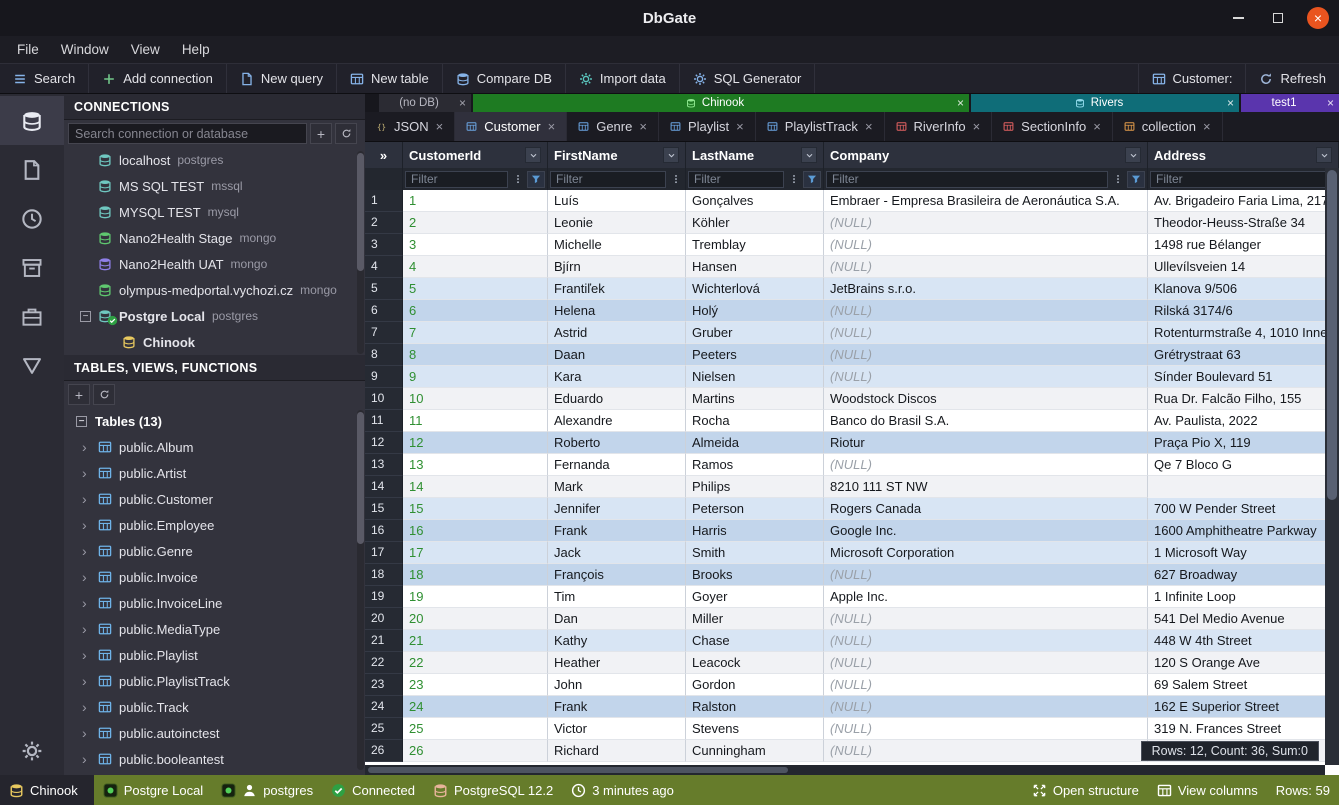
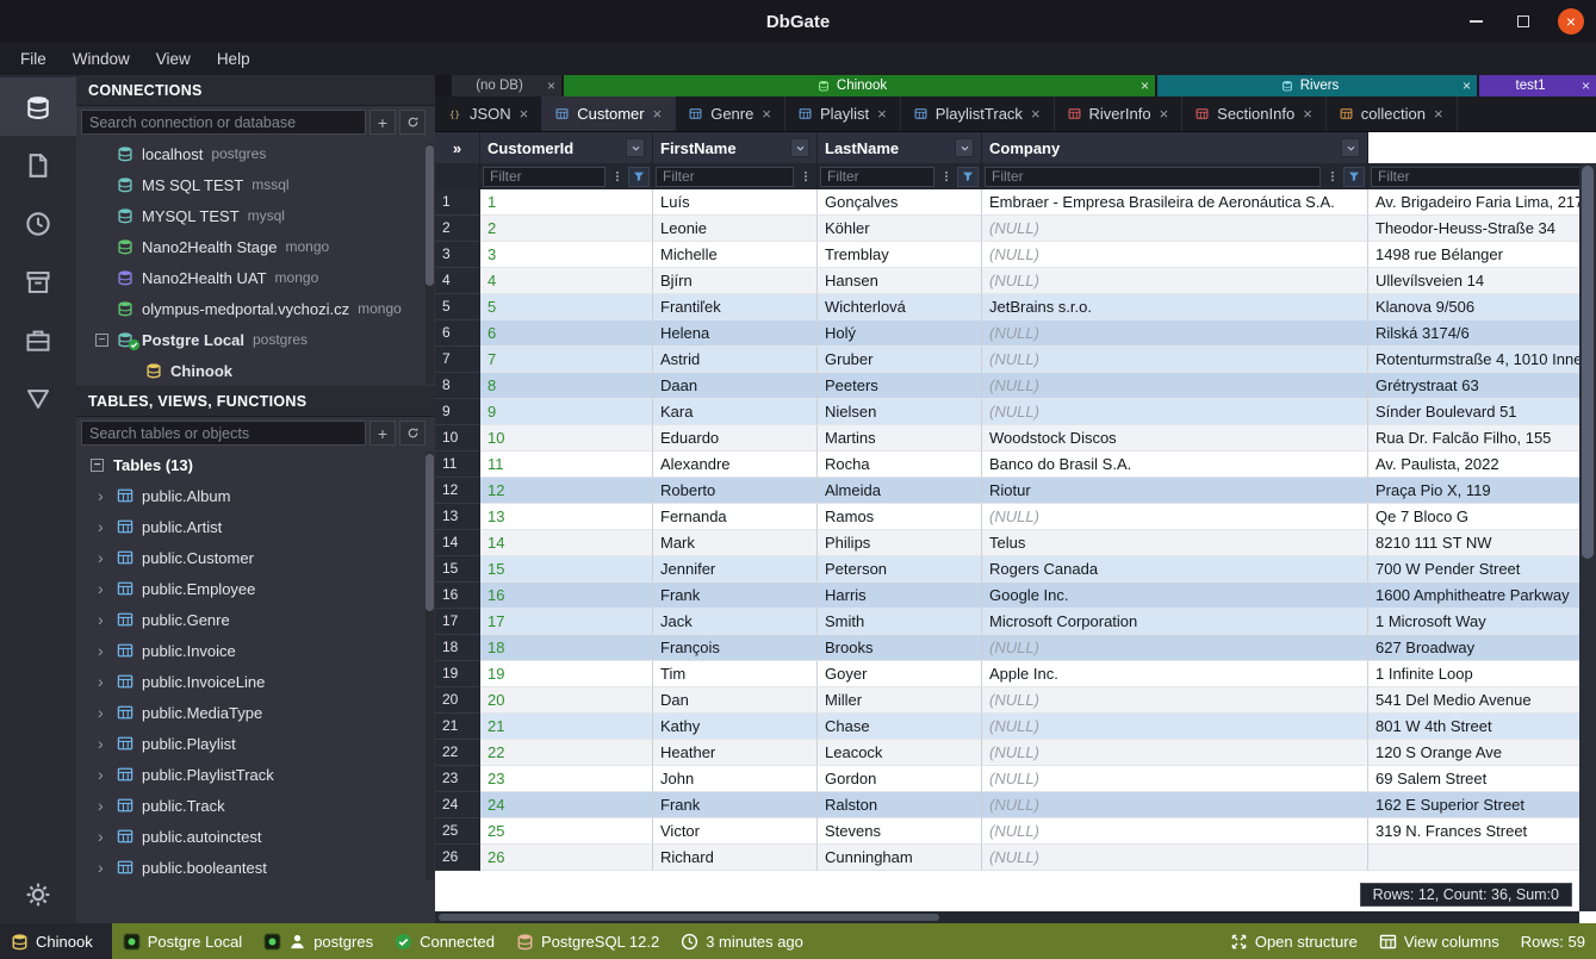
  DbGate
  ×
  File
  Window
  View
  Help
- Search
- Add connection
- New query
- New table
- Compare DB
- Import data
- SQL Generator
- Customer:
- Refresh
  CONNECTIONS
  Search connection or database
  +
  localhost
  postgres
  MS SQL TEST
  mssql
  MYSQL TEST
  mysql
  Nano2Health Stage
  mongo
  Nano2Health UAT
  mongo
  olympus-medportal.vychozi.cz
  mongo
  −
  Postgre Local
  postgres
  Chinook
  TABLES, VIEWS, FUNCTIONS
+ Search tables or objects
  +
  −
  Tables (13)
  ›
  public.Album
  ›
  public.Artist
  ›
  public.Customer
  ›
  public.Employee
  ›
  public.Genre
  ›
  public.Invoice
  ›
  public.InvoiceLine
  ›
  public.MediaType
  ›
  public.Playlist
  ›
  public.PlaylistTrack
  ›
  public.Track
  ›
  public.autoinctest
  ›
  public.booleantest
  (no DB)
  ×
  Chinook
  ×
  Rivers
  ×
  test1
  ×
  {}
  JSON
  ×
  Customer
  ×
  Genre
  ×
  Playlist
  ×
  PlaylistTrack
  ×
  RiverInfo
  ×
  SectionInfo
  ×
  collection
  ×
  »
  CustomerId
  FirstName
  LastName
  Company
- Address
  Filter
  Filter
  Filter
  Filter
  Filter
  1
  1
  Luís
  Gonçalves
  Embraer - Empresa Brasileira de Aeronáutica S.A.
  Av. Brigadeiro Faria Lima, 21
  2
  2
  Leonie
  Köhler
  (NULL)
  Theodor-Heuss-Straße 34
  3
  3
  Michelle
  Tremblay
  (NULL)
  1498 rue Bélanger
  4
  4
  Bjírn
  Hansen
  (NULL)
  Ullevílsveien 14
  5
  5
  Frantiľek
  Wichterlová
  JetBrains s.r.o.
  Klanova 9/506
  6
  6
  Helena
  Holý
  (NULL)
  Rilská 3174/6
  7
  7
  Astrid
  Gruber
  (NULL)
  Rotenturmstraße 4, 1010 Inne
  8
  8
  Daan
  Peeters
  (NULL)
  Grétrystraat 63
  9
  9
  Kara
  Nielsen
  (NULL)
  Sínder Boulevard 51
  10
  10
  Eduardo
  Martins
  Woodstock Discos
  Rua Dr. Falcão Filho, 155
  11
  11
  Alexandre
  Rocha
  Banco do Brasil S.A.
  Av. Paulista, 2022
  12
  12
  Roberto
  Almeida
  Riotur
  Praça Pio X, 119
  13
  13
  Fernanda
  Ramos
  (NULL)
  Qe 7 Bloco G
  14
  14
  Mark
  Philips
+ Telus
  8210 111 ST NW
  15
  15
  Jennifer
  Peterson
  Rogers Canada
  700 W Pender Street
  16
  16
  Frank
  Harris
  Google Inc.
  1600 Amphitheatre Parkway
  17
  17
  Jack
  Smith
  Microsoft Corporation
  1 Microsoft Way
  18
  18
  François
  Brooks
  (NULL)
  627 Broadway
  19
  19
  Tim
  Goyer
  Apple Inc.
  1 Infinite Loop
  20
  20
  Dan
  Miller
  (NULL)
  541 Del Medio Avenue
  21
  21
  Kathy
  Chase
  (NULL)
- 448 W 4th Street
+ 801 W 4th Street
  22
  22
  Heather
  Leacock
  (NULL)
  120 S Orange Ave
  23
  23
  John
  Gordon
  (NULL)
  69 Salem Street
  24
  24
  Frank
  Ralston
  (NULL)
  162 E Superior Street
  25
  25
  Victor
  Stevens
  (NULL)
  319 N. Frances Street
  26
  26
  Richard
  Cunningham
  (NULL)
  Rows: 12, Count: 36, Sum:0
  Chinook
  Postgre Local
  postgres
  Connected
  PostgreSQL 12.2
  3 minutes ago
  Open structure
  View columns
  Rows: 59
